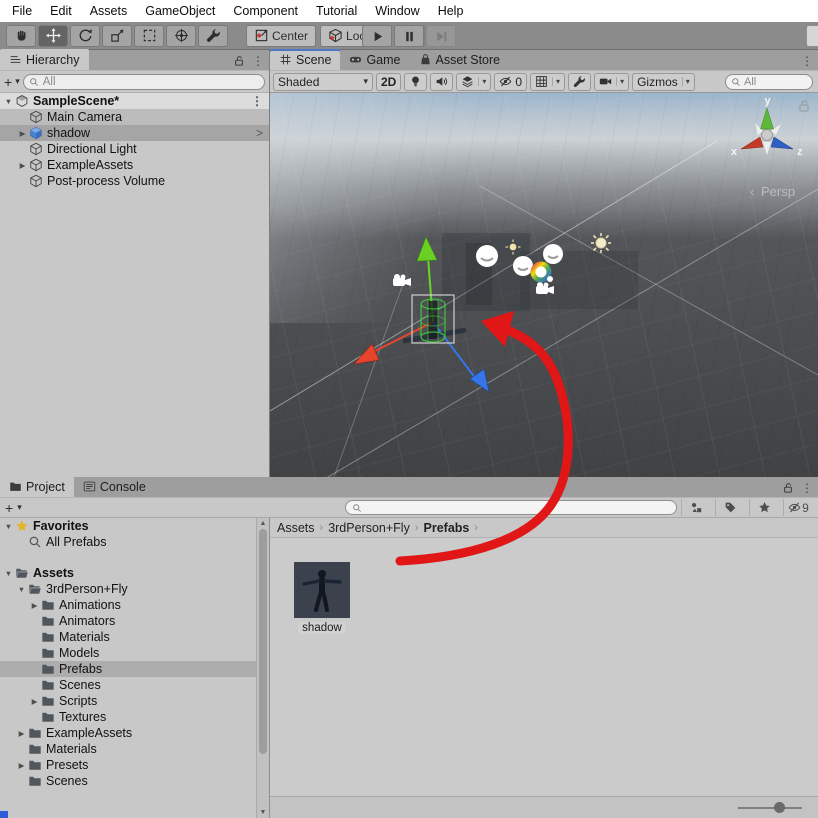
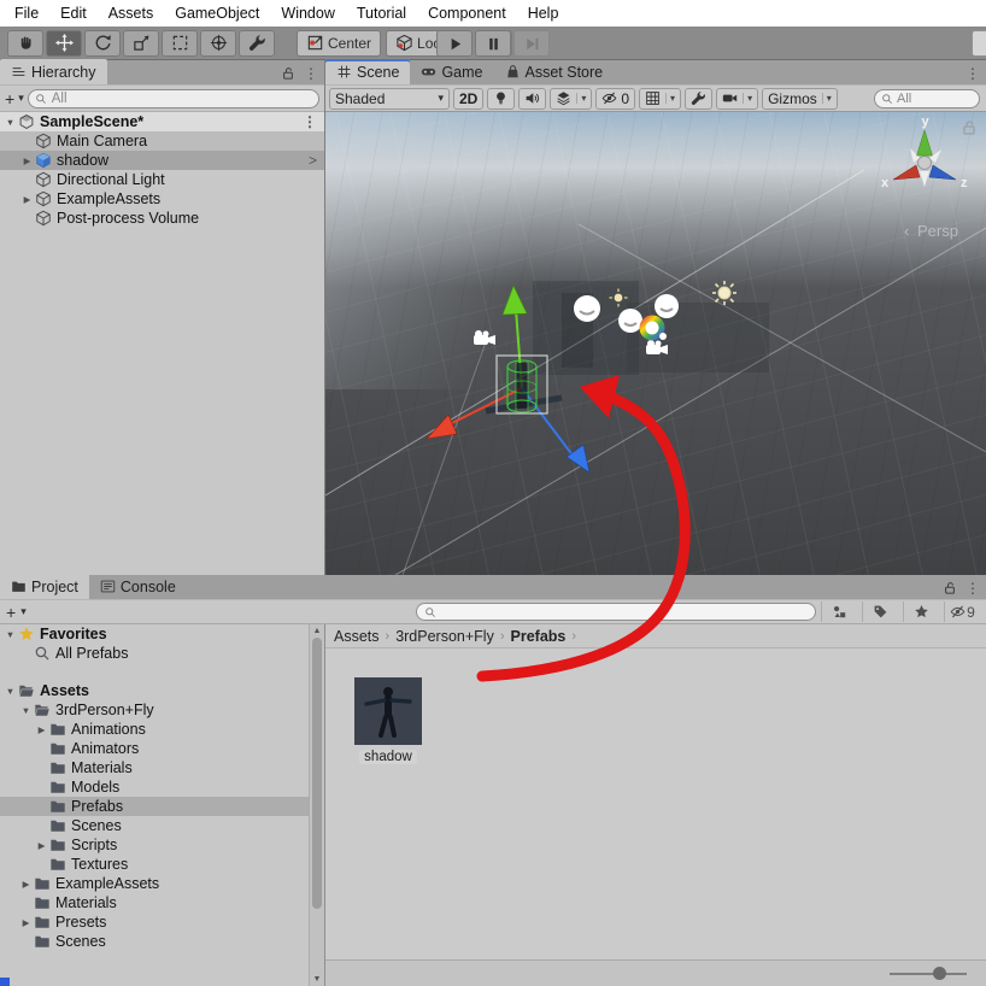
  File
  Edit
  Assets
  GameObject
- Component
+ Window
  Tutorial
- Window
+ Component
  Help
  Center
  Hierarchy
  ⋮
  +
  ▾
  All
  ▼
  SampleScene*
  ⋮
  Main Camera
  ▶
  shadow
  >
  Directional Light
  ▶
  ExampleAssets
  Post-process Volume
  Scene
  Game
  Asset Store
  ⋮
  Shaded
  ▾
  2D
  ▾
  0
  ▾
  ▾
  Gizmos
  ▾
  All
  y
  x
  z
  ‹
  Persp
  Project
  Console
  ⋮
  +
  ▾
  9
  ▼
  Favorites
  All Prefabs
  ▼
  Assets
  ▼
  3rdPerson+Fly
  ▶
  Animations
  Animators
  Materials
  Models
  Prefabs
  Scenes
  ▶
  Scripts
  Textures
  ▶
  ExampleAssets
  Materials
  ▶
  Presets
  Scenes
  Assets
  ›
  3rdPerson+Fly
  ›
  Prefabs
  ›
  shadow
